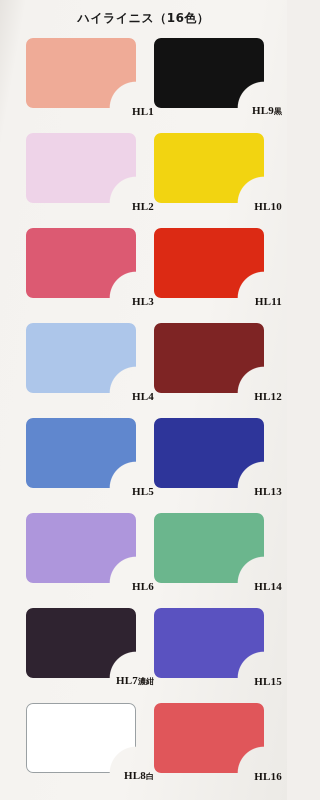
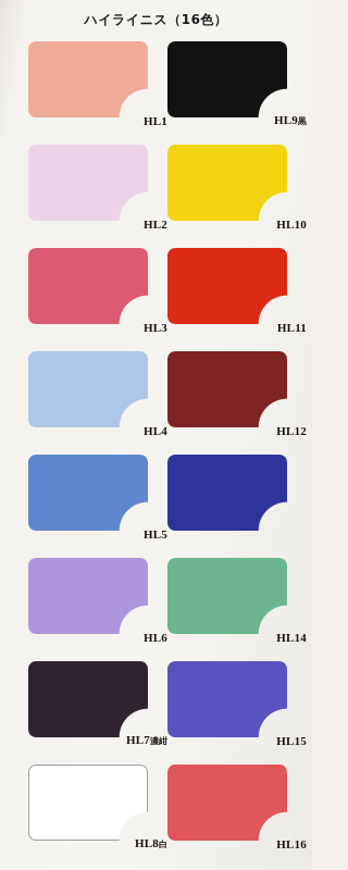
  ハイライニス（16色）
  HL1
  HL9黒
  HL2
  HL10
  HL3
  HL11
  HL4
  HL12
  HL5
- HL13
  HL6
  HL14
  HL7濃紺
  HL15
  HL8白
  HL16
